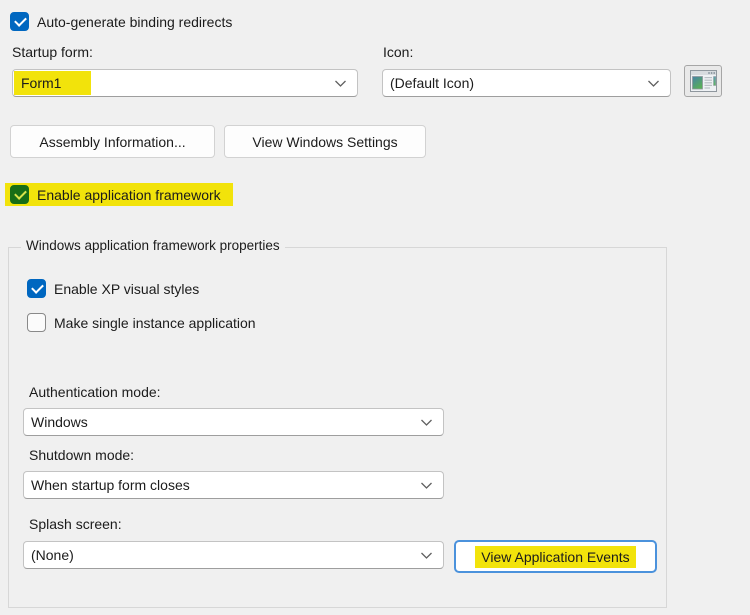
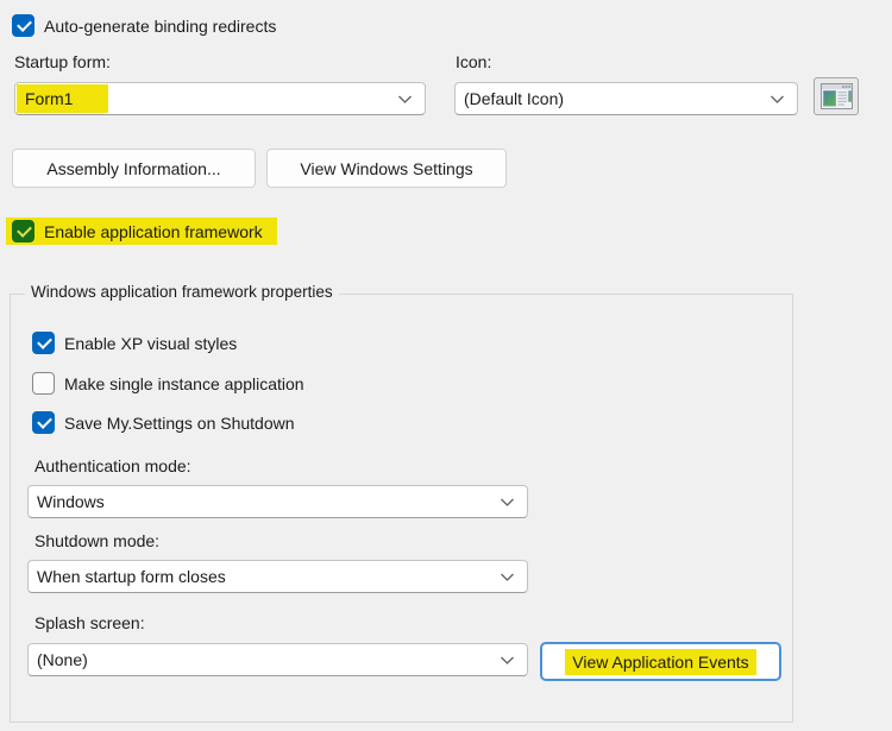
  Auto-generate binding redirects
  Startup form:
  Form1
  Icon:
  (Default Icon)
  Assembly Information...
  View Windows Settings
  Enable application framework
  Windows application framework properties
  Enable XP visual styles
  Make single instance application
+ Save My.Settings on Shutdown
  Authentication mode:
  Windows
  Shutdown mode:
  When startup form closes
  Splash screen:
  (None)
  View Application Events
